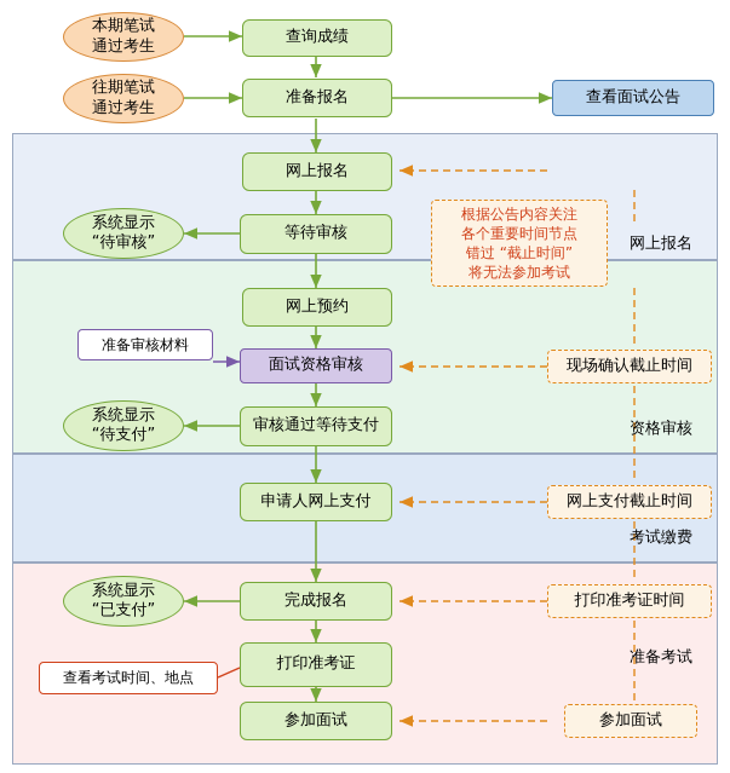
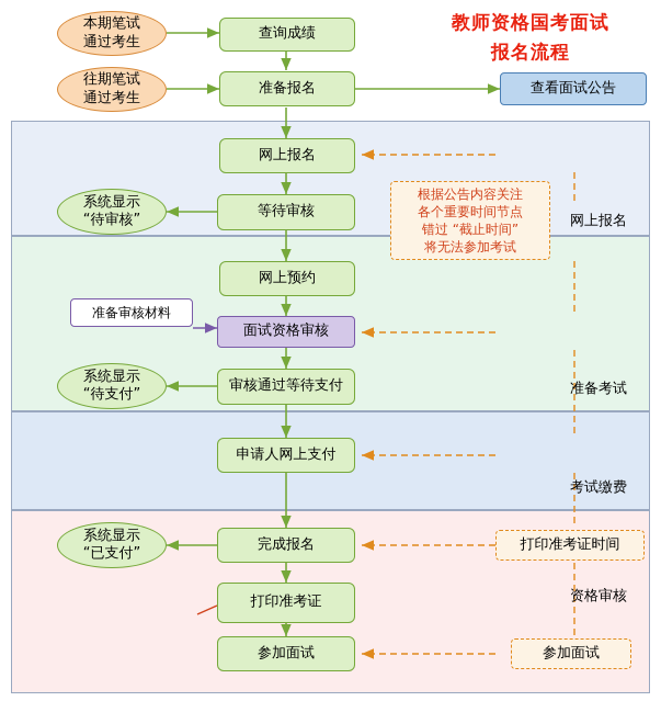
+ 教师资格国考面试
+ 报名流程
  网上报名
- 资格审核
+ 准备考试
  考试缴费
- 准备考试
+ 资格审核
  本期笔试
  通过考生
  往期笔试
  通过考生
  查询成绩
  准备报名
  查看面试公告
  网上报名
  等待审核
  系统显示
  “待审核”
  根据公告内容关注
  各个重要时间节点
  错过 “截止时间”
  将无法参加考试
  网上预约
  准备审核材料
  面试资格审核
- 现场确认截止时间
  审核通过等待支付
  系统显示
  “待支付”
  申请人网上支付
- 网上支付截止时间
  完成报名
  系统显示
  “已支付”
  打印准考证时间
  打印准考证
- 查看考试时间、地点
  参加面试
  参加面试
